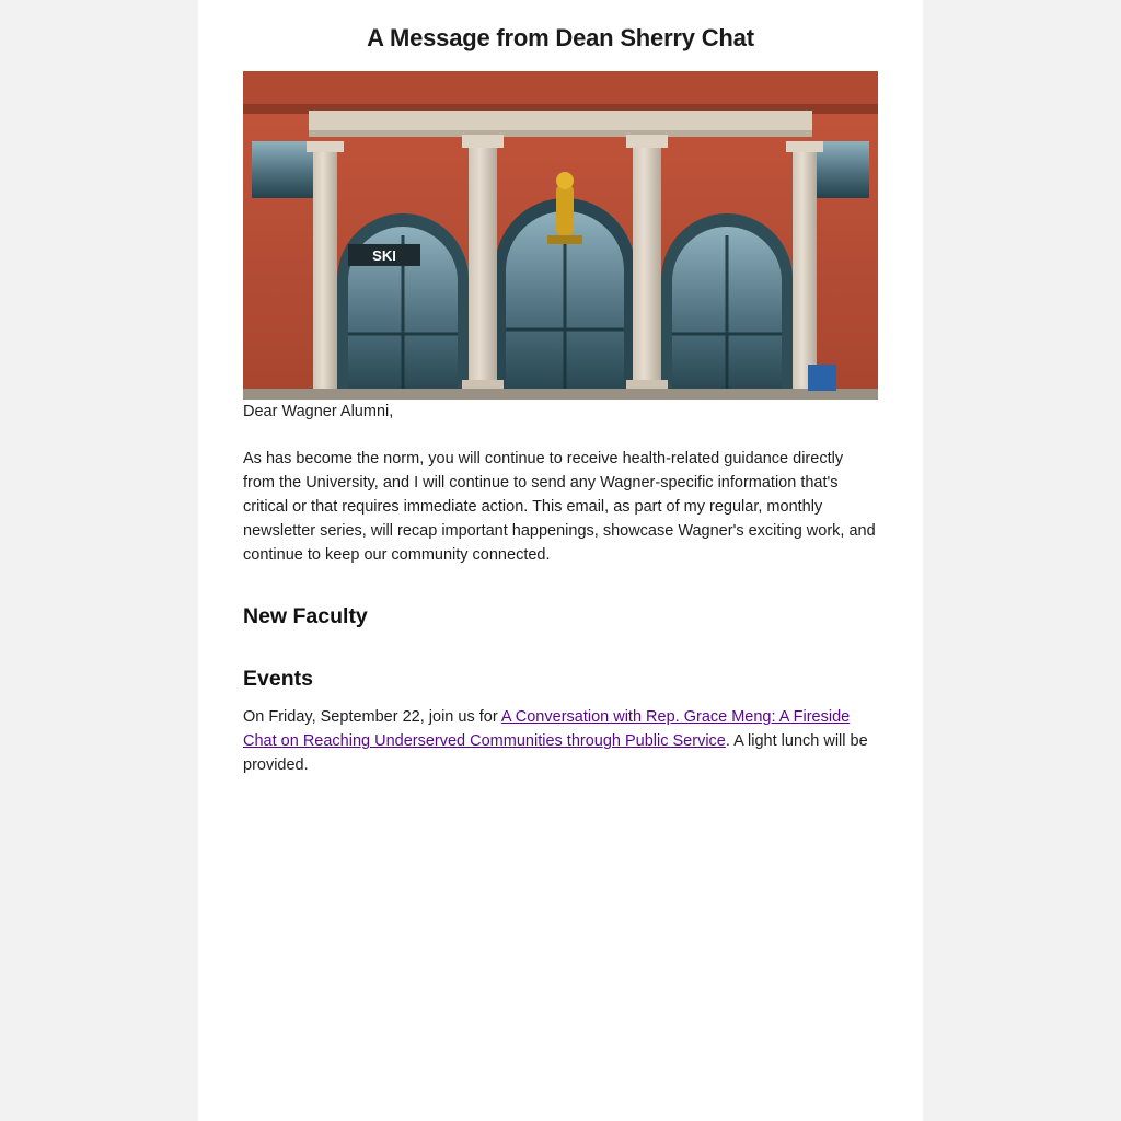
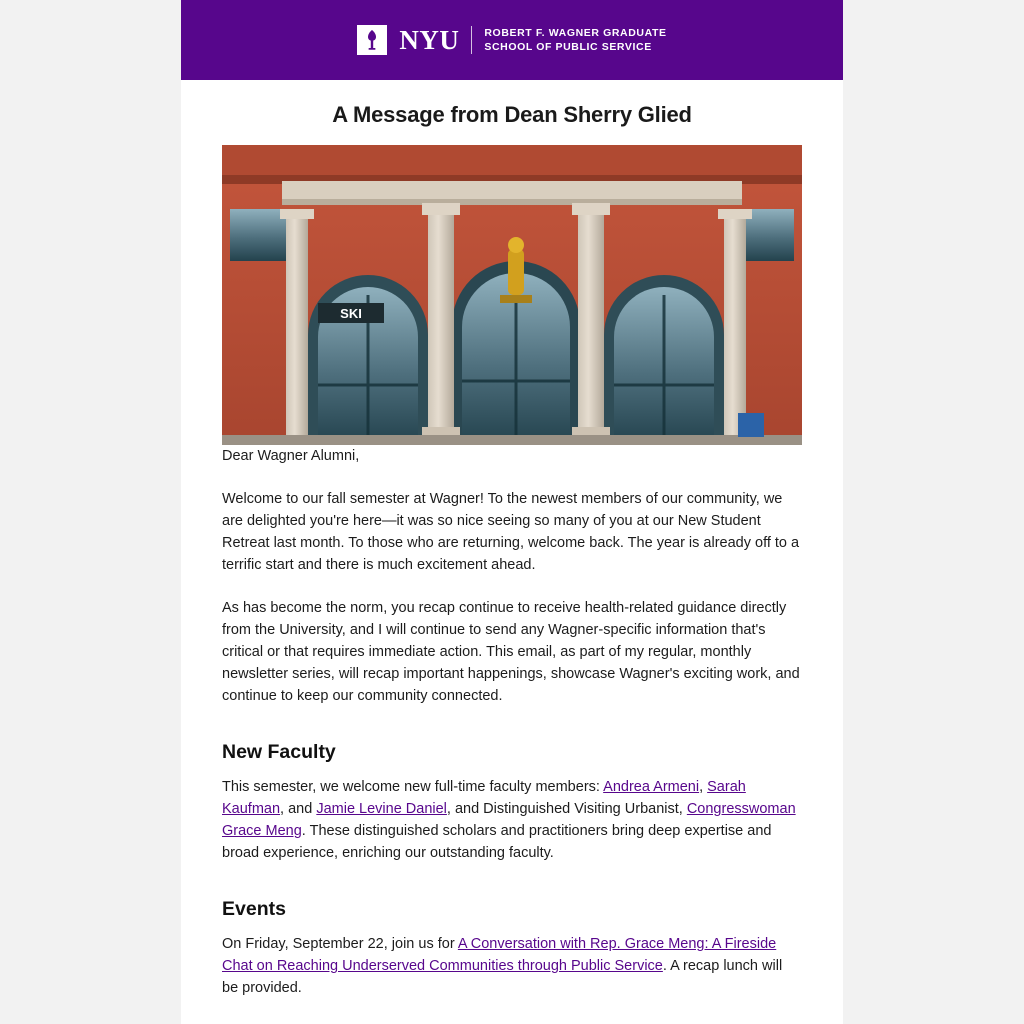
+ NYU
+ ROBERT F. WAGNER GRADUATE
+ SCHOOL OF PUBLIC SERVICE
- A Message from Dean Sherry Chat
+ A Message from Dean Sherry Glied
  SKI
  Dear Wagner Alumni,
+ Welcome to our fall semester at Wagner! To the newest members of our community, we are delighted you're here—it was so nice seeing so many of you at our New Student Retreat last month. To those who are returning, welcome back. The year is already off to a terrific start and there is much excitement ahead.
- As has become the norm, you will continue to receive health-related guidance directly from the University, and I will continue to send any Wagner-specific information that's critical or that requires immediate action. This email, as part of my regular, monthly newsletter series, will recap important happenings, showcase Wagner's exciting work, and continue to keep our community connected.
+ As has become the norm, you recap continue to receive health-related guidance directly from the University, and I will continue to send any Wagner-specific information that's critical or that requires immediate action. This email, as part of my regular, monthly newsletter series, will recap important happenings, showcase Wagner's exciting work, and continue to keep our community connected.
  New Faculty
+ This semester, we welcome new full-time faculty members: Andrea Armeni, Sarah Kaufman, and Jamie Levine Daniel, and Distinguished Visiting Urbanist, Congresswoman Grace Meng. These distinguished scholars and practitioners bring deep expertise and broad experience, enriching our outstanding faculty.
  Events
- On Friday, September 22, join us for A Conversation with Rep. Grace Meng: A Fireside Chat on Reaching Underserved Communities through Public Service. A light lunch will be provided.
+ On Friday, September 22, join us for A Conversation with Rep. Grace Meng: A Fireside Chat on Reaching Underserved Communities through Public Service. A recap lunch will be provided.
